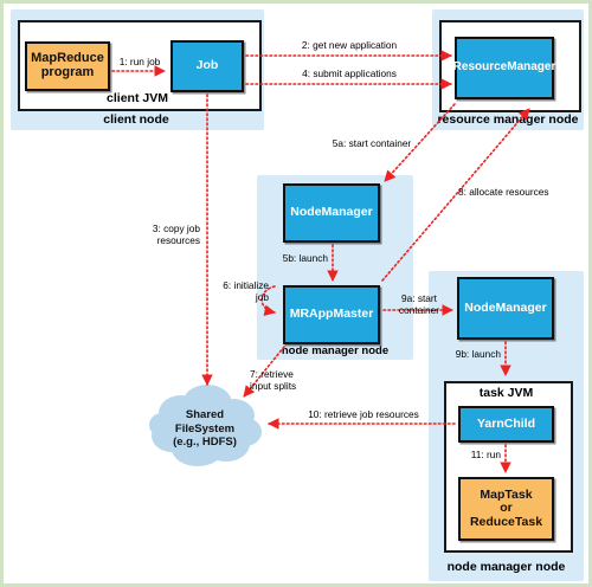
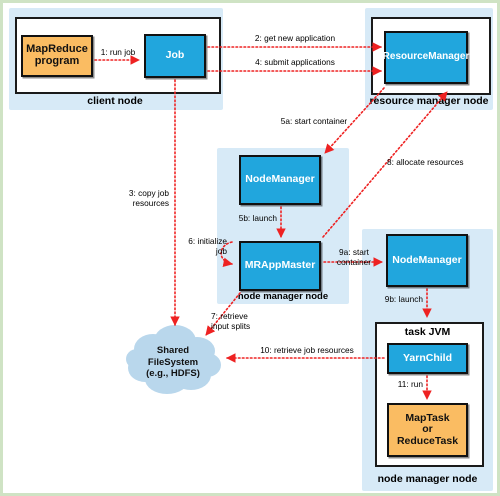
  MapReduce
  program
  Job
- client JVM
  client node
  ResourceManager
  esource manager node
  NodeManager
  MRAppMaster
  node manager node
  NodeManager
  task JVM
  YarnChild
  MapTask
  or
  ReduceTask
  node manager node
  Shared
  FileSystem
  (e.g., HDFS)
  1: run job
  2: get new application
  3: copy job
  resources
  4: submit applications
  5a: start container
  5b: launch
  6: initialize
  job
  7: retrieve
  input splits
  8: allocate resources
  9a: start
  container
  9b: launch
  10: retrieve job resources
  11: run
